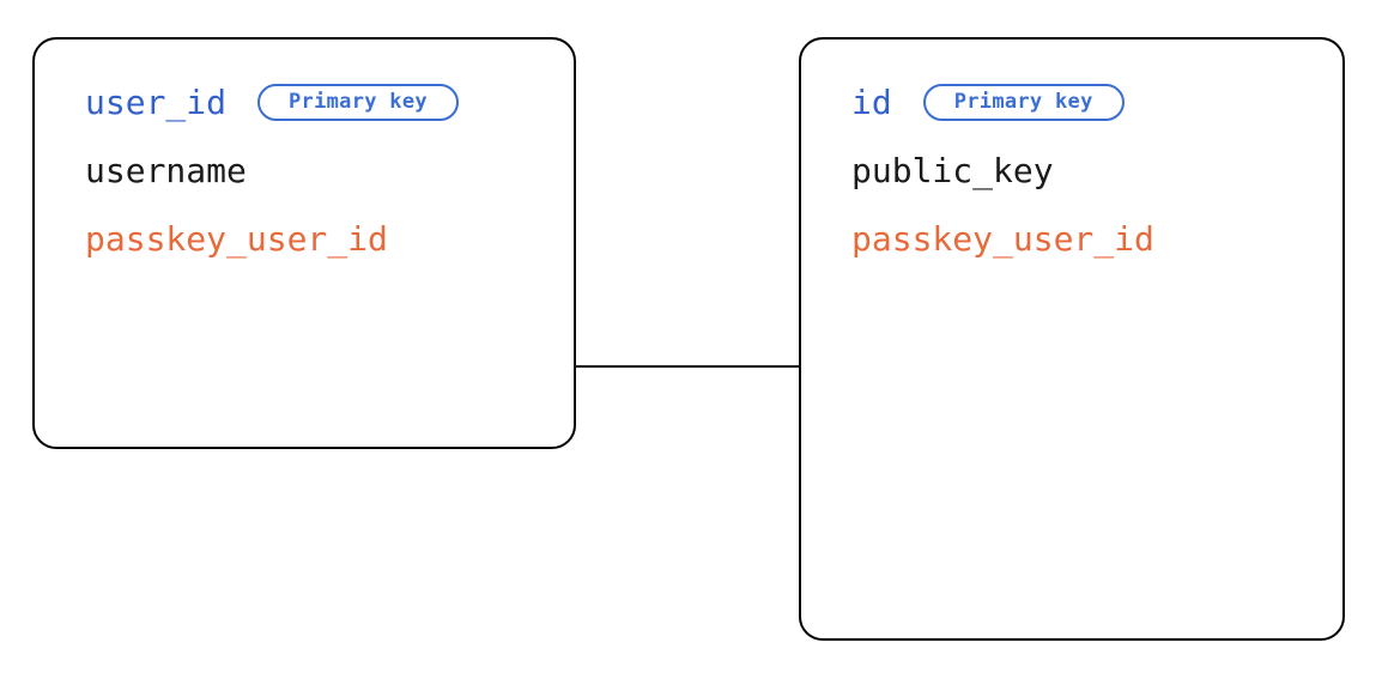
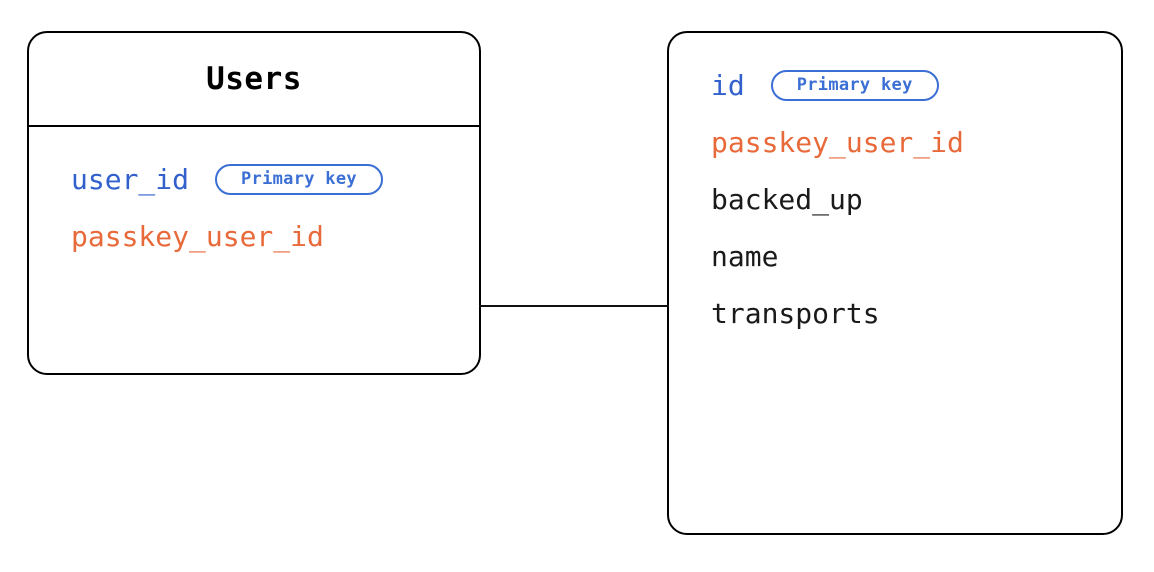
+ Users
  user_id
  Primary key
- username
  passkey_user_id
  id
  Primary key
- public_key
  passkey_user_id
+ backed_up
+ name
+ transports
